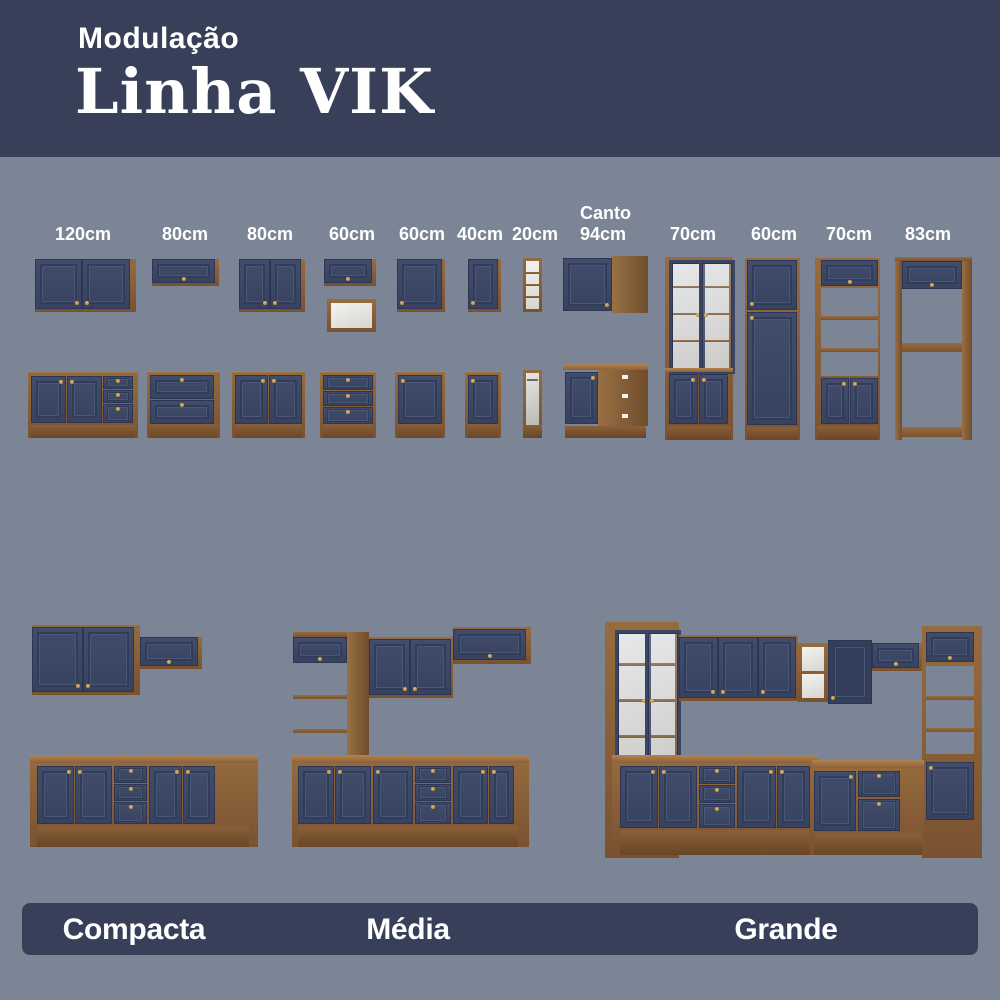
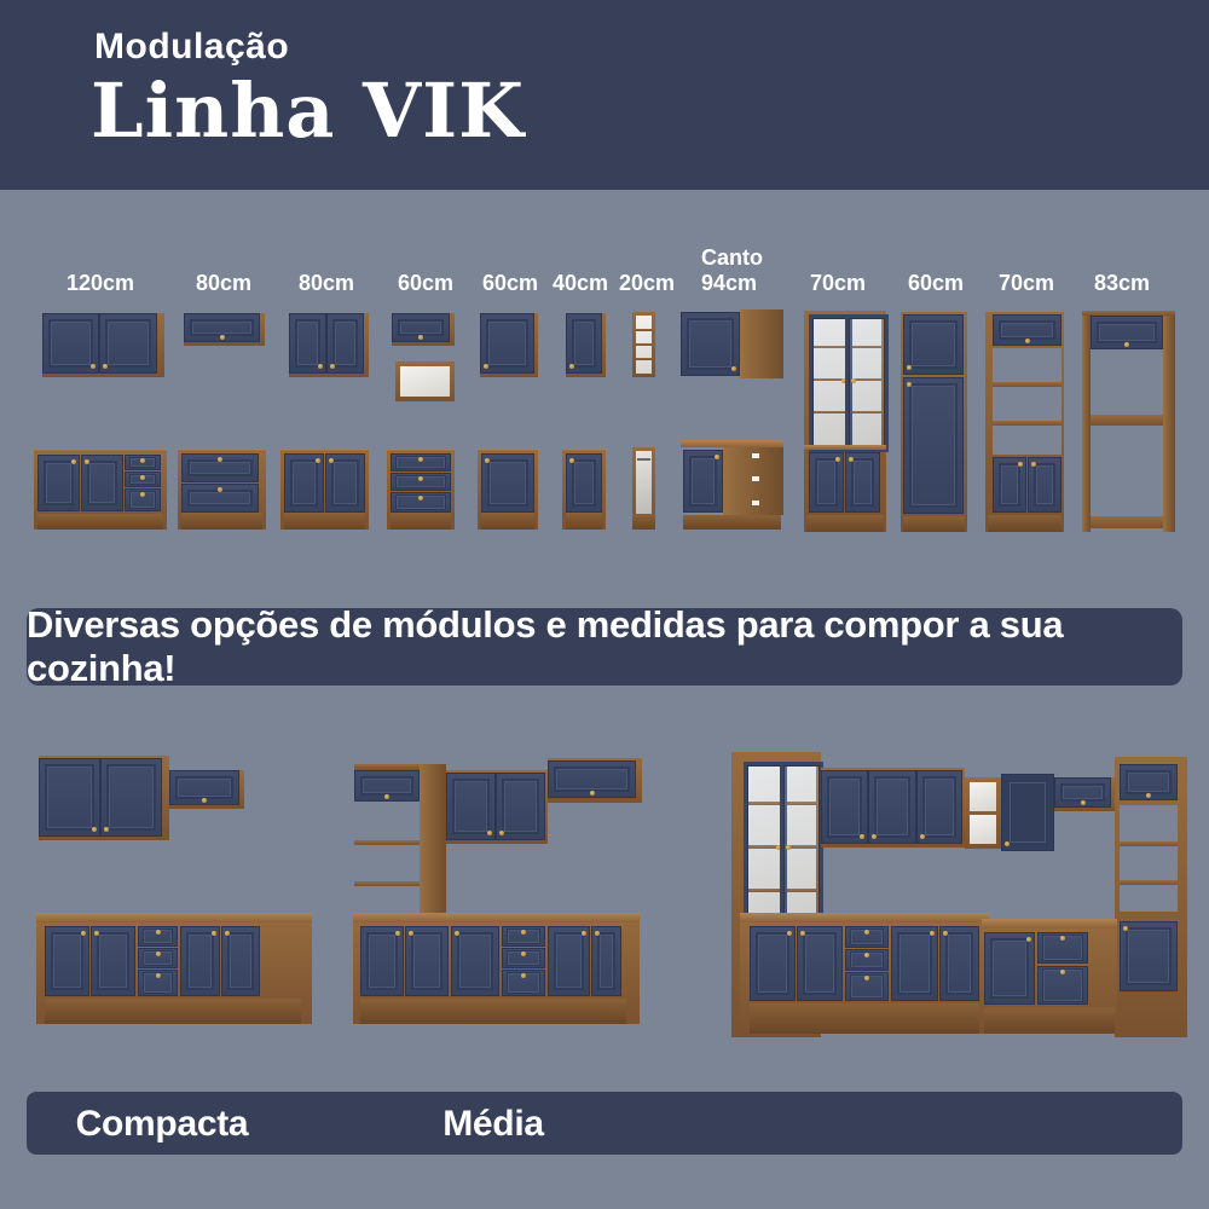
  Modulação
  Linha VIK
  120cm
  80cm
  80cm
  60cm
  60cm
  40cm
  20cm
  Canto
  94cm
  70cm
  60cm
  70cm
  83cm
+ Diversas opções de módulos e medidas para compor a sua cozinha!
  Compacta
  Média
- Grande
